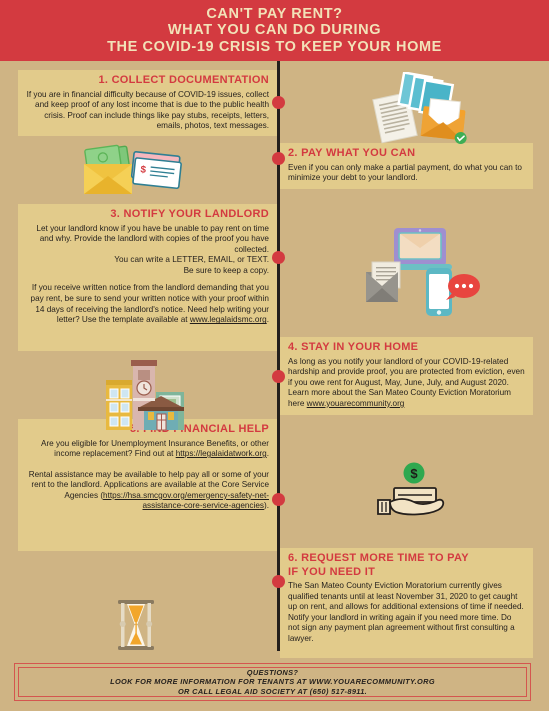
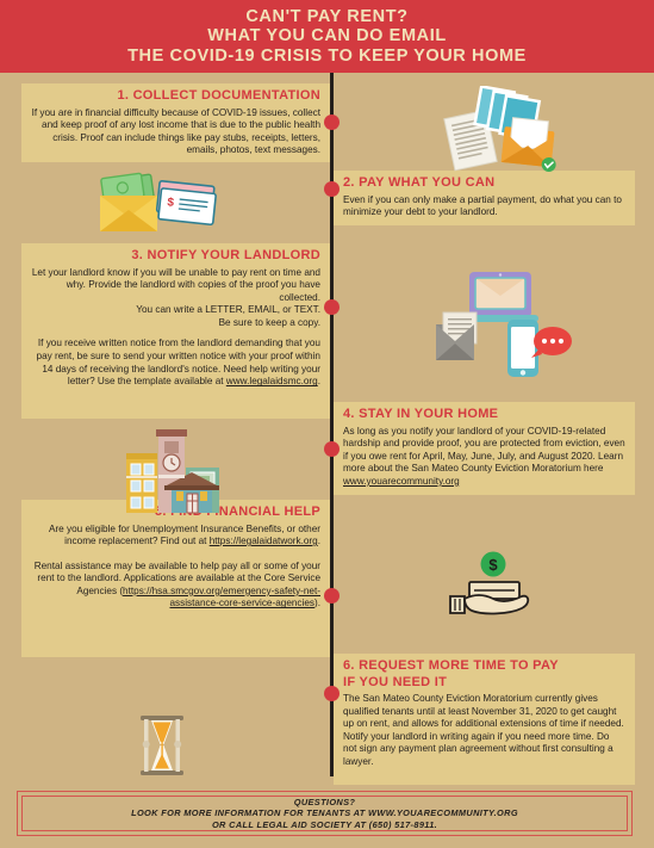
  CAN'T PAY RENT?
- WHAT YOU CAN DO DURING
+ WHAT YOU CAN DO EMAIL
  THE COVID-19 CRISIS TO KEEP YOUR HOME
  1. COLLECT DOCUMENTATION
  If you are in financial difficulty because of COVID-19 issues, collect and keep proof of any lost income that is due to the public health crisis. Proof can include things like pay stubs, receipts, letters, emails, photos, text messages.
  2. PAY WHAT YOU CAN
  Even if you can only make a partial payment, do what you can to minimize your debt to your landlord.
  3. NOTIFY YOUR LANDLORD
- Let your landlord know if you have be unable to pay rent on time and why. Provide the landlord with copies of the proof you have collected.
+ Let your landlord know if you will be unable to pay rent on time and why. Provide the landlord with copies of the proof you have collected.
  You can write a LETTER, EMAIL, or TEXT.
  Be sure to keep a copy.
  If you receive written notice from the landlord demanding that you pay rent, be sure to send your written notice with your proof within 14 days of receiving the landlord's notice. Need help writing your letter? Use the template available at www.legalaidsmc.org.
  4. STAY IN YOUR HOME
- As long as you notify your landlord of your COVID-19-related hardship and provide proof, you are protected from eviction, even if you owe rent for August, May, June, July, and August 2020. Learn more about the San Mateo County Eviction Moratorium here www.youarecommunity.org
+ As long as you notify your landlord of your COVID-19-related hardship and provide proof, you are protected from eviction, even if you owe rent for April, May, June, July, and August 2020. Learn more about the San Mateo County Eviction Moratorium here www.youarecommunity.org
  Are you eligible for Unemployment Insurance Benefits, or other income replacement? Find out at https://legalaidatwork.org.
  Rental assistance may be available to help pay all or some of your rent to the landlord. Applications are available at the Core Service Agencies (https://hsa.smcgov.org/emergency-safety-net-assistance-core-service-agencies).
  $
  6. REQUEST MORE TIME TO PAY
  IF YOU NEED IT
  The San Mateo County Eviction Moratorium currently gives qualified tenants until at least November 31, 2020 to get caught up on rent, and allows for additional extensions of time if needed. Notify your landlord in writing again if you need more time. Do not sign any payment plan agreement without first consulting a lawyer.
  QUESTIONS?
  LOOK FOR MORE INFORMATION FOR TENANTS AT WWW.YOUARECOMMUNITY.ORG
  OR CALL LEGAL AID SOCIETY AT (650) 517-8911.
